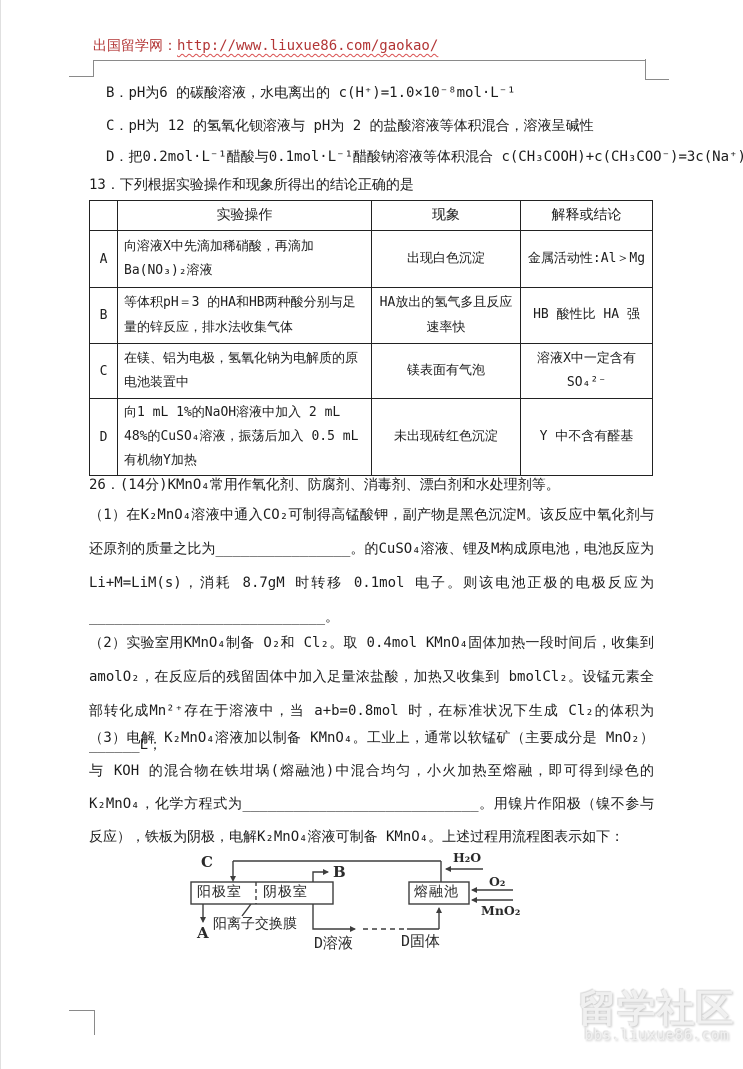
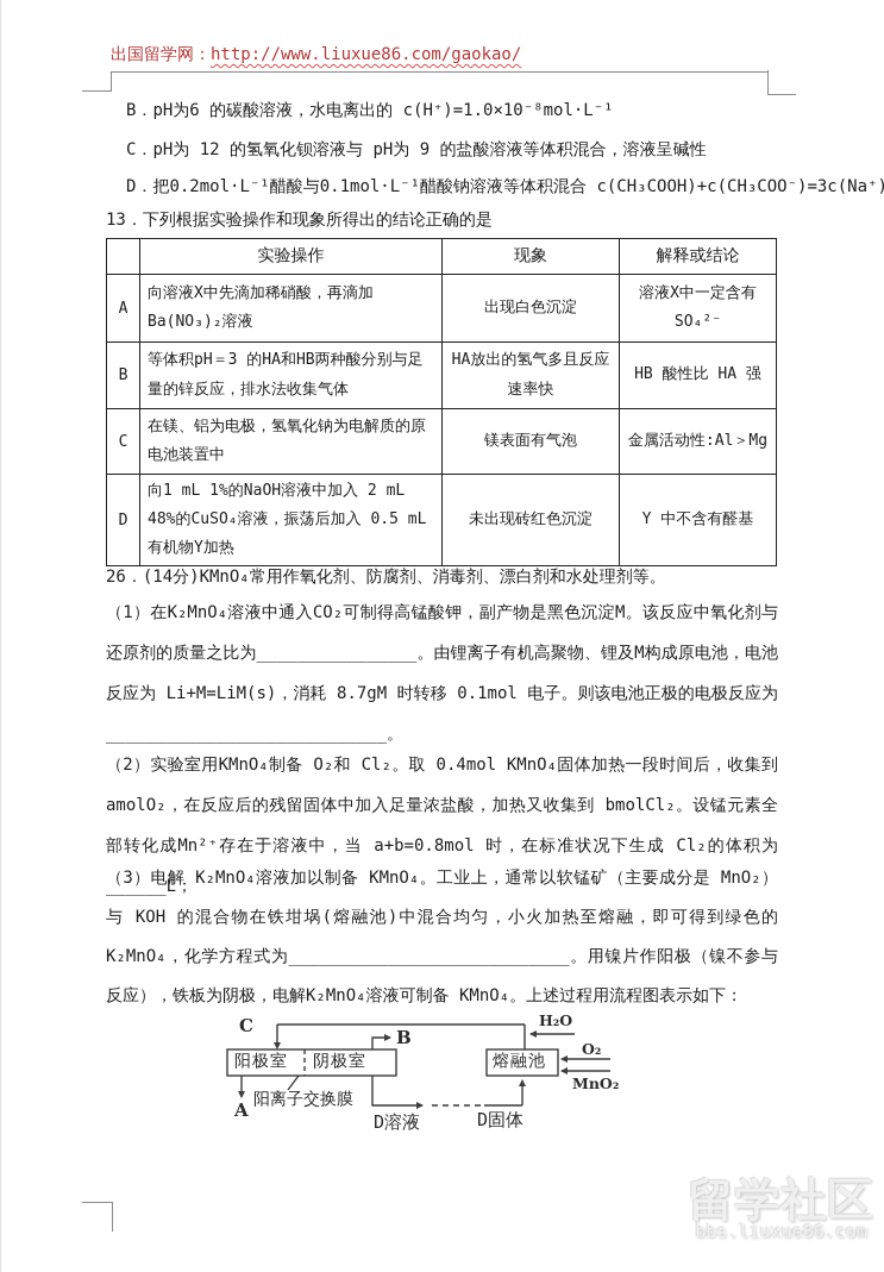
  出国留学网：http://www.liuxue86.com/gaokao/
  B．pH为6 的碳酸溶液，水电离出的 c(H⁺)=1.0×10⁻⁸mol·L⁻¹
- C．pH为 12 的氢氧化钡溶液与 pH为 2 的盐酸溶液等体积混合，溶液呈碱性
+ C．pH为 12 的氢氧化钡溶液与 pH为 9 的盐酸溶液等体积混合，溶液呈碱性
  D．把0.2mol·L⁻¹醋酸与0.1mol·L⁻¹醋酸钠溶液等体积混合 c(CH₃COOH)+c(CH₃COO⁻)=3c(Na⁺)
  13．下列根据实验操作和现象所得出的结论正确的是
  	实验操作	现象	解释或结论
- A	向溶液X中先滴加稀硝酸，再滴加Ba(NO₃)₂溶液	出现白色沉淀	金属活动性:Al＞Mg
+ A	向溶液X中先滴加稀硝酸，再滴加Ba(NO₃)₂溶液	出现白色沉淀	溶液X中一定含有SO₄²⁻
  B	等体积pH＝3 的HA和HB两种酸分别与足量的锌反应，排水法收集气体	HA放出的氢气多且反应速率快	HB 酸性比 HA 强
- C	在镁、铝为电极，氢氧化钠为电解质的原电池装置中	镁表面有气泡	溶液X中一定含有SO₄²⁻
+ C	在镁、铝为电极，氢氧化钠为电解质的原电池装置中	镁表面有气泡	金属活动性:Al＞Mg
  D	向1 mL 1%的NaOH溶液中加入 2 mL 48%的CuSO₄溶液，振荡后加入 0.5 mL 有机物Y加热	未出现砖红色沉淀	Y 中不含有醛基
  26．(14分)KMnO₄常用作氧化剂、防腐剂、消毒剂、漂白剂和水处理剂等。
- （1）在K₂MnO₄溶液中通入CO₂可制得高锰酸钾，副产物是黑色沉淀M。该反应中氧化剂与还原剂的质量之比为________________。的CuSO₄溶液、锂及M构成原电池，电池反应为 Li+M=LiM(s)，消耗 8.7gM 时转移 0.1mol 电子。则该电池正极的电极反应为____________________________。
+ （1）在K₂MnO₄溶液中通入CO₂可制得高锰酸钾，副产物是黑色沉淀M。该反应中氧化剂与还原剂的质量之比为________________。由锂离子有机高聚物、锂及M构成原电池，电池反应为 Li+M=LiM(s)，消耗 8.7gM 时转移 0.1mol 电子。则该电池正极的电极反应为____________________________。
  （2）实验室用KMnO₄制备 O₂和 Cl₂。取 0.4mol KMnO₄固体加热一段时间后，收集到amolO₂，在反应后的残留固体中加入足量浓盐酸，加热又收集到 bmolCl₂。设锰元素全部转化成Mn²⁺存在于溶液中，当 a+b=0.8mol 时，在标准状况下生成 Cl₂的体积为______L；
  （3）电解 K₂MnO₄溶液加以制备 KMnO₄。工业上，通常以软锰矿（主要成分是 MnO₂）与 KOH 的混合物在铁坩埚(熔融池)中混合均匀，小火加热至熔融，即可得到绿色的K₂MnO₄，化学方程式为____________________________。用镍片作阳极（镍不参与反应），铁板为阴极，电解K₂MnO₄溶液可制备 KMnO₄。上述过程用流程图表示如下：
  C
  B
  A
  阳极室
  阴极室
  熔融池
  阳离子交换膜
  D溶液
  D固体
  H₂O
  O₂
  MnO₂
  留学社区
  bbs.liuxue86.com
